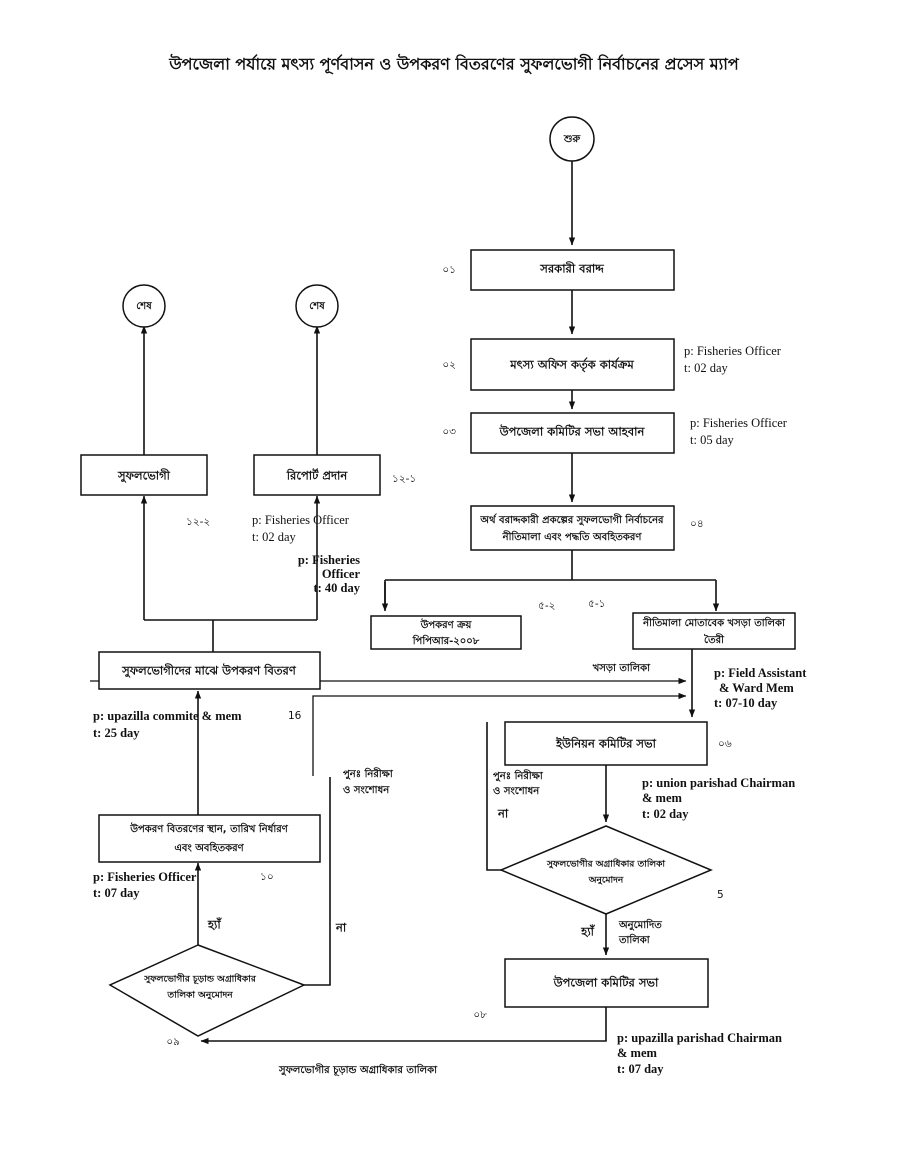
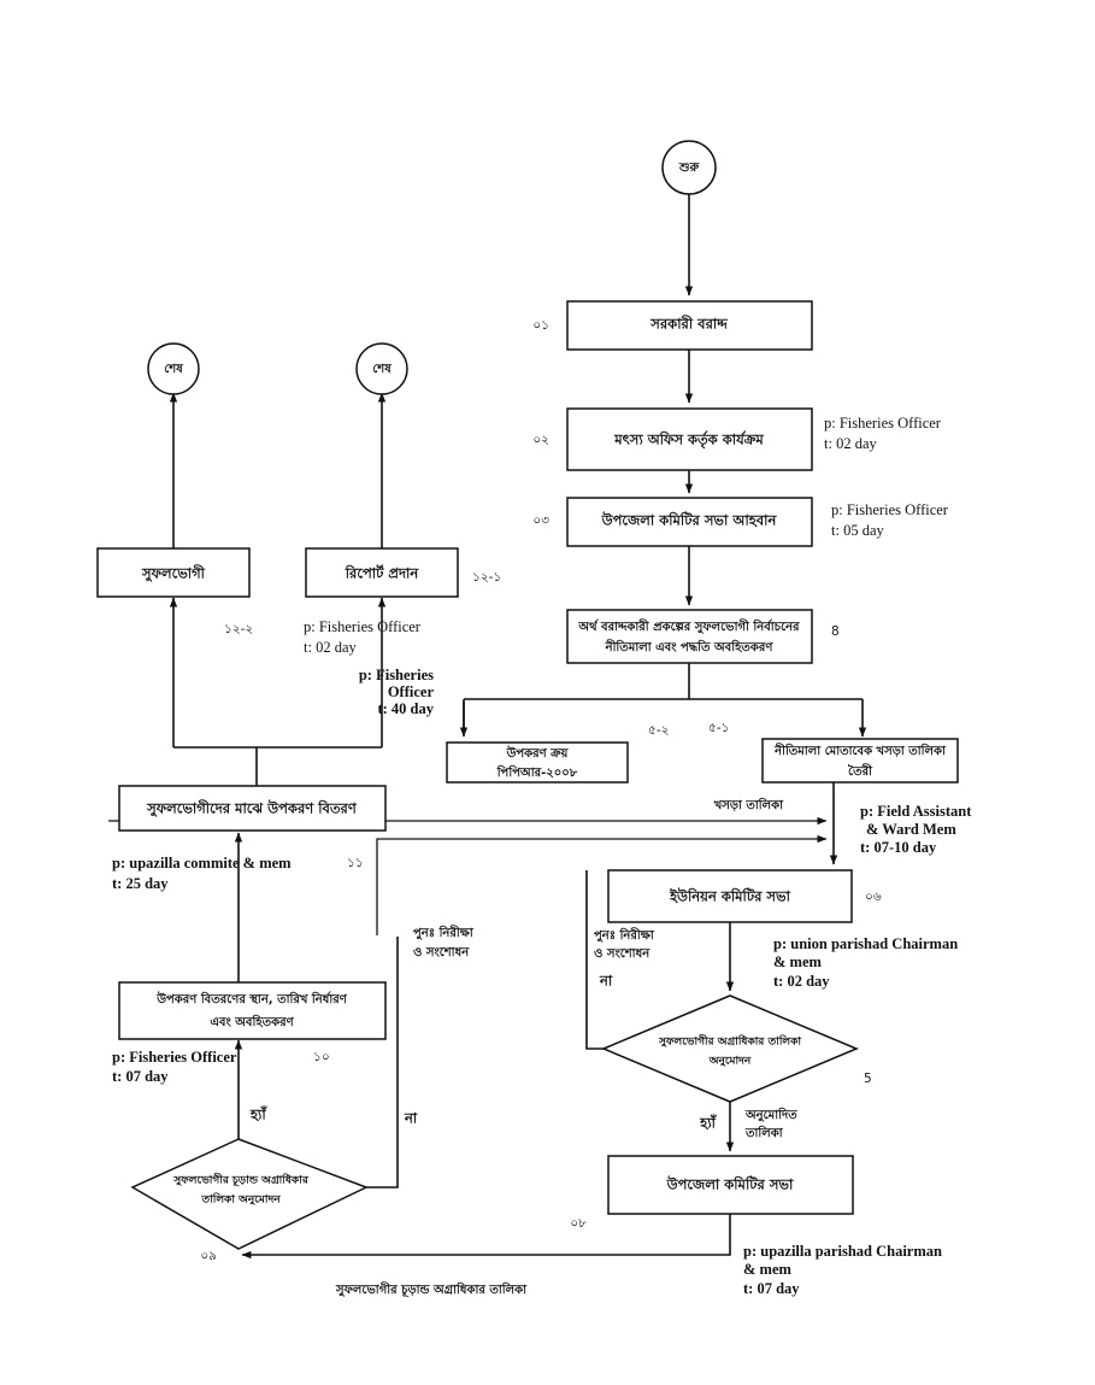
- উপজেলা পর্যায়ে মৎস্য পূর্ণবাসন ও উপকরণ বিতরণের সুফলভোগী নির্বাচনের প্রসেস ম্যাপ
  শুরু
  সরকারী বরাদ্দ
  ০১
  মৎস্য অফিস কর্তৃক কার্যক্রম
  ০২
  p: Fisheries Officer
  t: 02 day
  উপজেলা কমিটির সভা আহবান
  ০৩
  p: Fisheries Officer
  t: 05 day
  অর্থ বরাদ্দকারী প্রকল্পের সুফলভোগী নির্বাচনের
  নীতিমালা এবং পদ্ধতি অবহিতকরণ
- ০৪
+ 8
  p: Fisheries
  Officer
  t: 40 day
  উপকরণ ক্রয়
  পিপিআর-২০০৮
  ৫-২
  ৫-১
  নীতিমালা মোতাবেক খসড়া তালিকা
  তৈরী
  p: Field Assistant
  & Ward Mem
  t: 07-10 day
  খসড়া তালিকা
  ইউনিয়ন কমিটির সভা
  ০৬
  p: union parishad Chairman
  & mem
  t: 02 day
  সুফলভোগীর অগ্রাধিকার তালিকা
  অনুমোদন
  5
  পুনঃ নিরীক্ষা
  ও সংশোধন
  না
  হ্যাঁ
  অনুমোদিত
  তালিকা
  উপজেলা কমিটির সভা
  ০৮
  p: upazilla parishad Chairman
  & mem
  t: 07 day
  সুফলভোগীর চূড়ান্ড অগ্রাধিকার তালিকা
  সুফলভোগীর চূড়ান্ড অগ্রাধিকার
  তালিকা অনুমোদন
  ০৯
  না
  পুনঃ নিরীক্ষা
  ও সংশোধন
  হ্যাঁ
  উপকরণ বিতরণের স্থান, তারিখ নির্ধারণ
  এবং অবহিতকরণ
  p: Fisheries Officer
  t: 07 day
  ১০
  সুফলভোগীদের মাঝে উপকরণ বিতরণ
  p: upazilla commite & mem
  t: 25 day
- 16
+ ১১
  সুফলভোগী
  ১২-২
  রিপোর্ট প্রদান
  ১২-১
  p: Fisheries Officer
  t: 02 day
  শেষ
  শেষ
